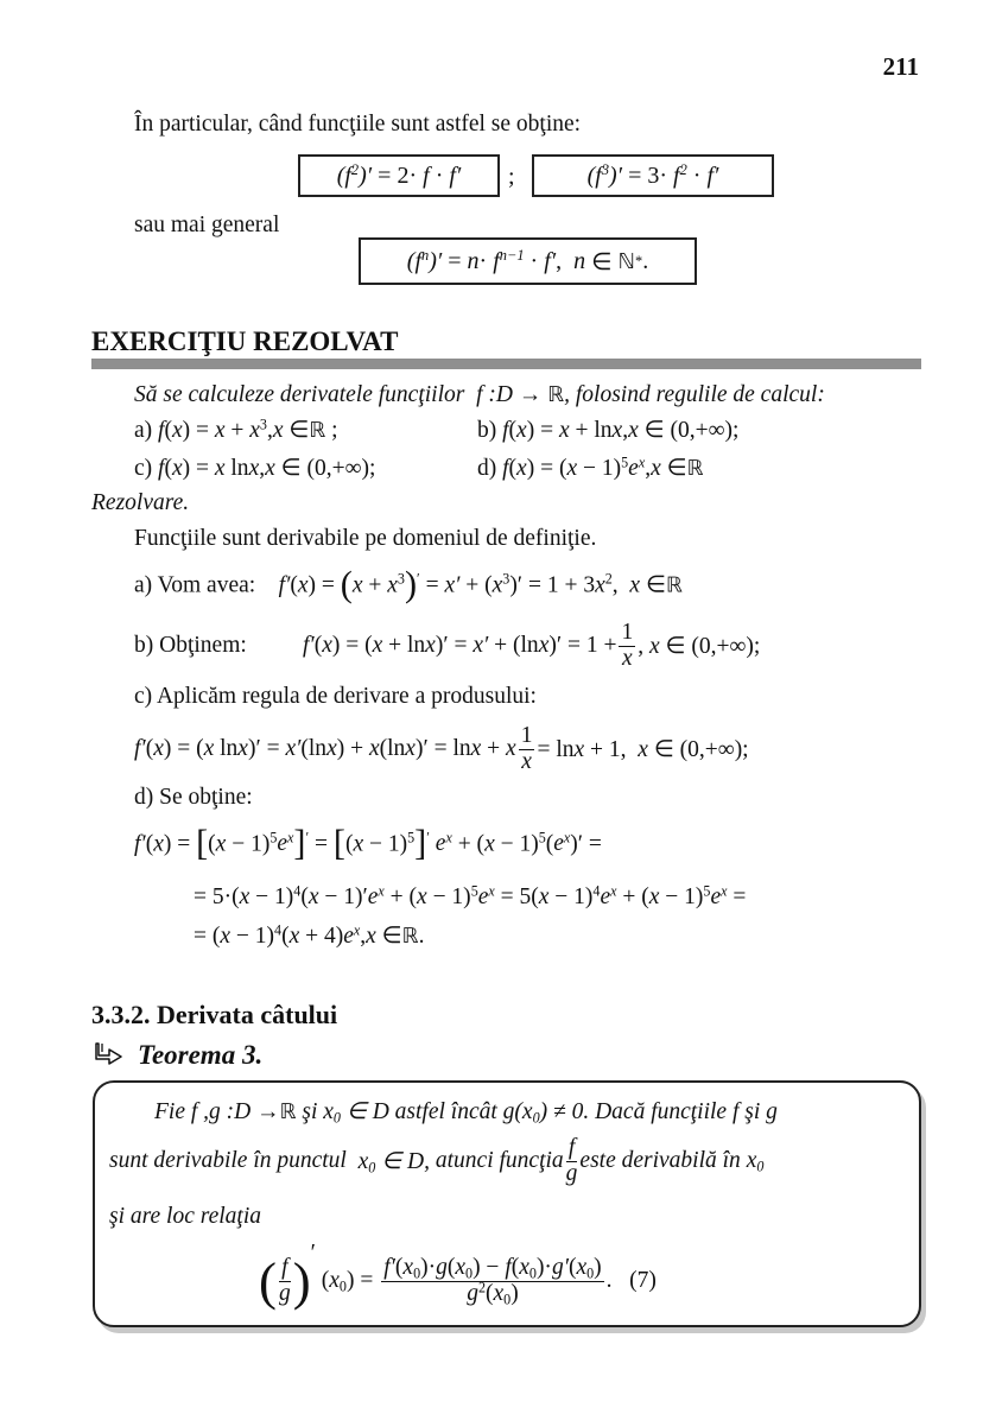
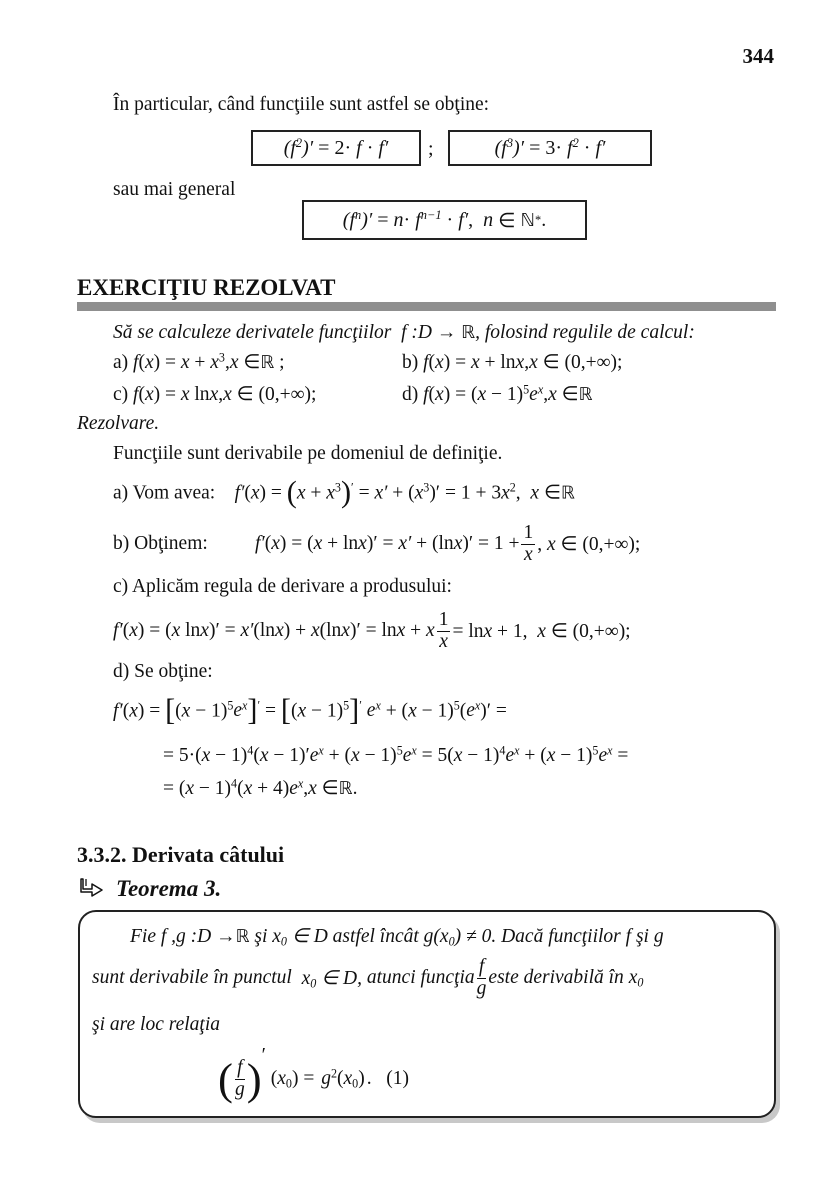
- 211
+ 344
  În particular, când funcţiile sunt astfel se obţine:
  (f2)′
  = 2·
  f
  ·
  f′
  ;
  (f3)′
  = 3·
  f2
  ·
  f′
  sau mai general
  (fn)′
  =
  n
  ·
  fn−1
  ·
  f′
  ,
  n
  ∈
  ℕ
  *
  .
  EXERCIŢIU REZOLVAT
  Să se calculeze derivatele funcţiilor f :D → ℝ, folosind regulile de calcul:
  a) f(x) = x + x3,x ∈ℝ ;
  b) f(x) = x + lnx,x ∈ (0,+∞);
  c) f(x) = x lnx,x ∈ (0,+∞);
  d) f(x) = (x − 1)5ex,x ∈ℝ
  Rezolvare.
  Funcţiile sunt derivabile pe domeniul de definiţie.
  a) Vom avea: f′(x) = (x + x3)′ = x′ + (x3)′ = 1 + 3x2, x ∈ℝ
  b) Obţinem:
  f′(x) = (x + lnx)′ = x′ + (lnx)′ = 1 +
  1
  x
  , x ∈ (0,+∞);
  c) Aplicăm regula de derivare a produsului:
  f′(x) = (x lnx)′ = x′(lnx) + x(lnx)′ = lnx + x
  1
  x
  = lnx + 1, x ∈ (0,+∞);
  d) Se obţine:
  f′(x) = [(x − 1)5ex]′ = [(x − 1)5]′ ex + (x − 1)5(ex)′ =
  = 5·(x − 1)4(x − 1)′ex + (x − 1)5ex = 5(x − 1)4ex + (x − 1)5ex =
  = (x − 1)4(x + 4)ex,x ∈ℝ.
  3.3.2. Derivata câtului
  Teorema 3.
- Fie f ,g :D →ℝ şi x0 ∈ D astfel încât g(x0) ≠ 0. Dacă funcţiile f şi g
+ Fie f ,g :D →ℝ şi x0 ∈ D astfel încât g(x0) ≠ 0. Dacă funcţiilor f şi g
  sunt derivabile în punctul
  x0 ∈ D,
  atunci funcţia
  f
  g
  este derivabilă în
  x0
  şi are loc relaţia
  (
  f
  g
  )
  ′
  (x0) =
- f′(x0)·g(x0) − f(x0)·g′(x0)
  g2(x0)
  .
- (7)
+ (1)
